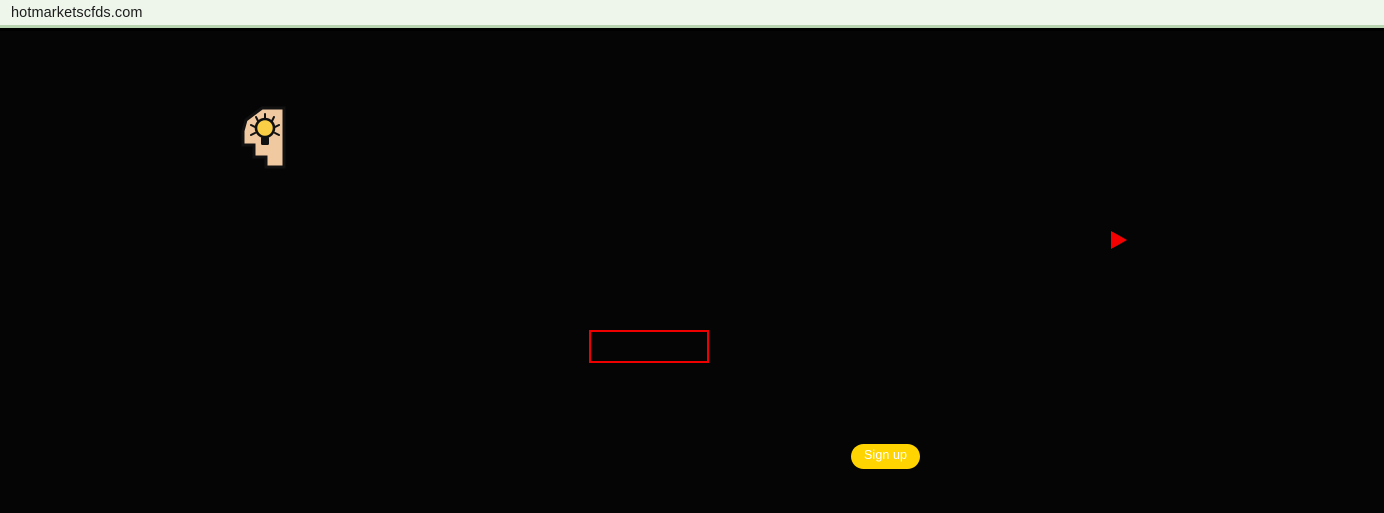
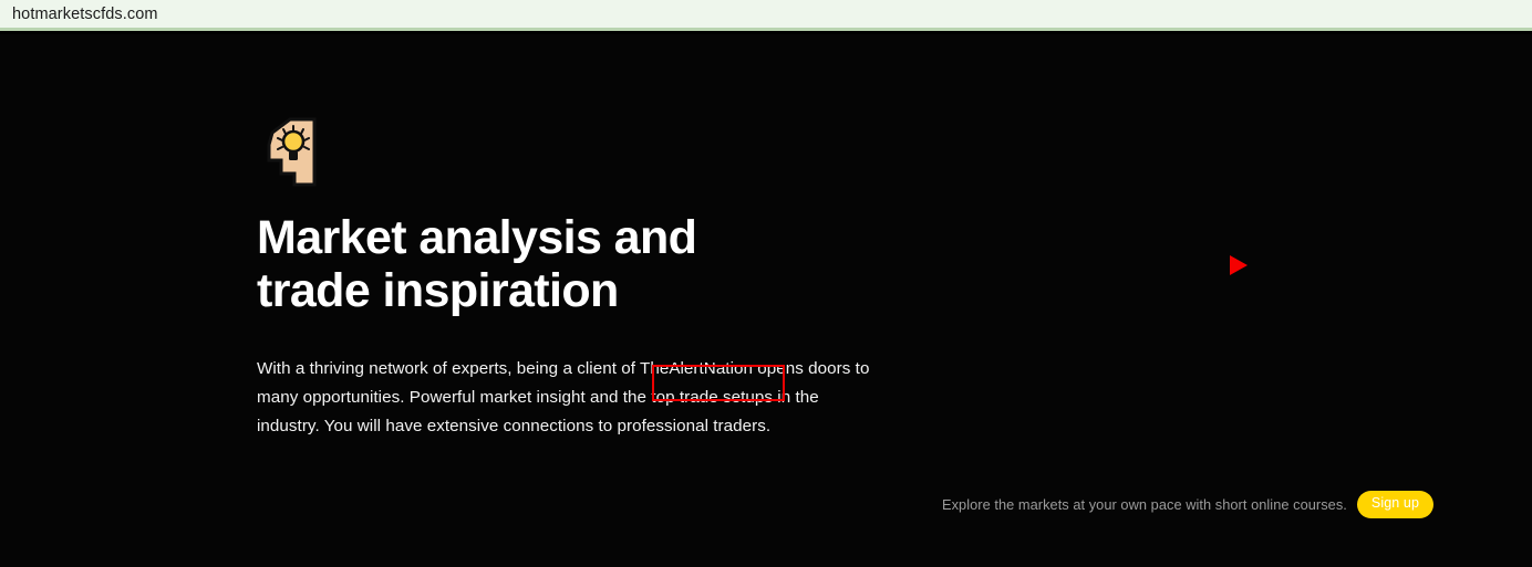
  hotmarketscfds.com
+ Market analysis and
+ trade inspiration
+ With a thriving network of experts, being a client of TheAlertNation opens doors to many opportunities. Powerful market insight and the top trade setups in the industry. You will have extensive connections to professional traders.
+ Explore the markets at your own pace with short online courses.
  Sign up
